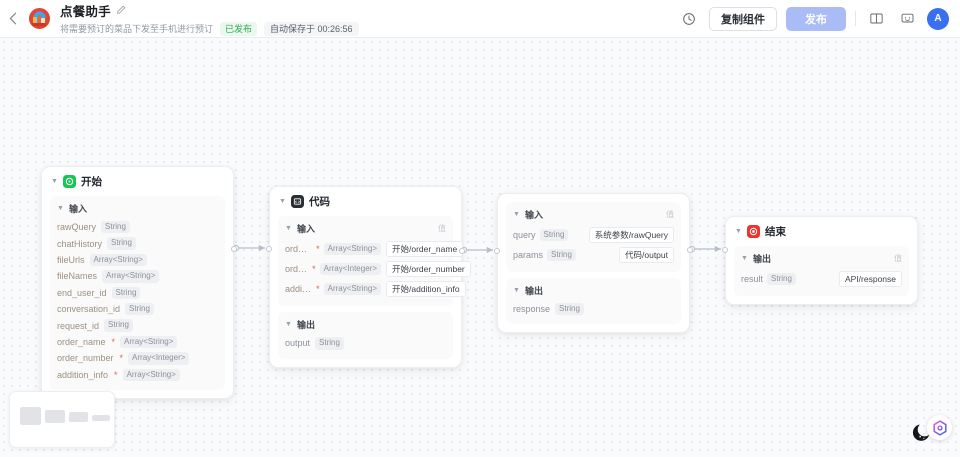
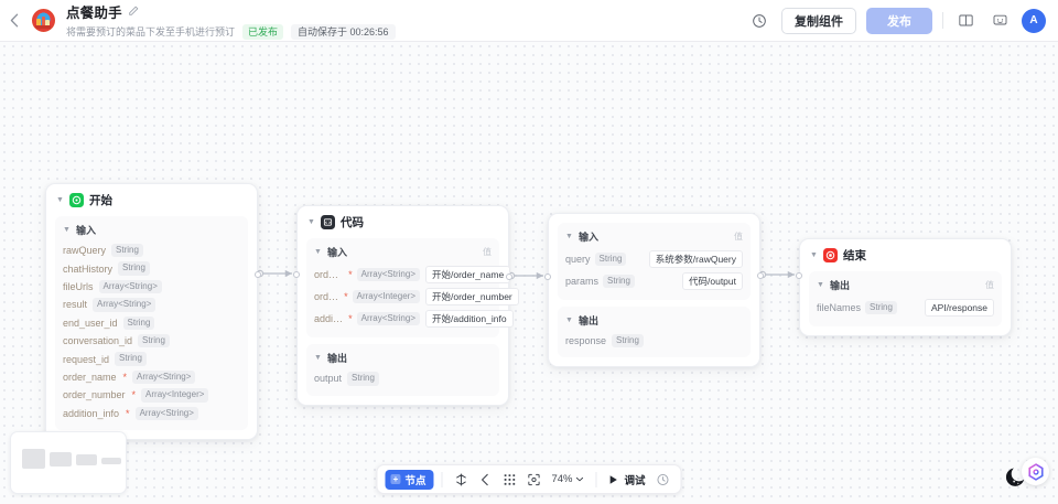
  点餐助手
  将需要预订的菜品下发至手机进行预订
  已发布
  自动保存于 00:26:56
  复制组件
  发布
  A
  开始
  输入
  rawQuery
  String
  chatHistory
  String
  fileUrls
  Array<String>
- fileNames
+ result
  Array<String>
  end_user_id
  String
  conversation_id
  String
  request_id
  String
  order_name
  *
  Array<String>
  order_number
  *
  Array<Integer>
  addition_info
  *
  Array<String>
  代码
  输入
  值
  *
  Array<String>
  开始/order_name
  *
  Array<Integer>
  开始/order_number
  *
  Array<String>
  开始/addition_info
  输出
  output
  String
  输入
  值
  query
  String
  系统参数/rawQuery
  params
  String
  代码/output
  输出
  response
  String
  结束
  输出
  值
- result
+ fileNames
  String
  API/response
+ +
+ 节点
+ 74%
+ 调试
